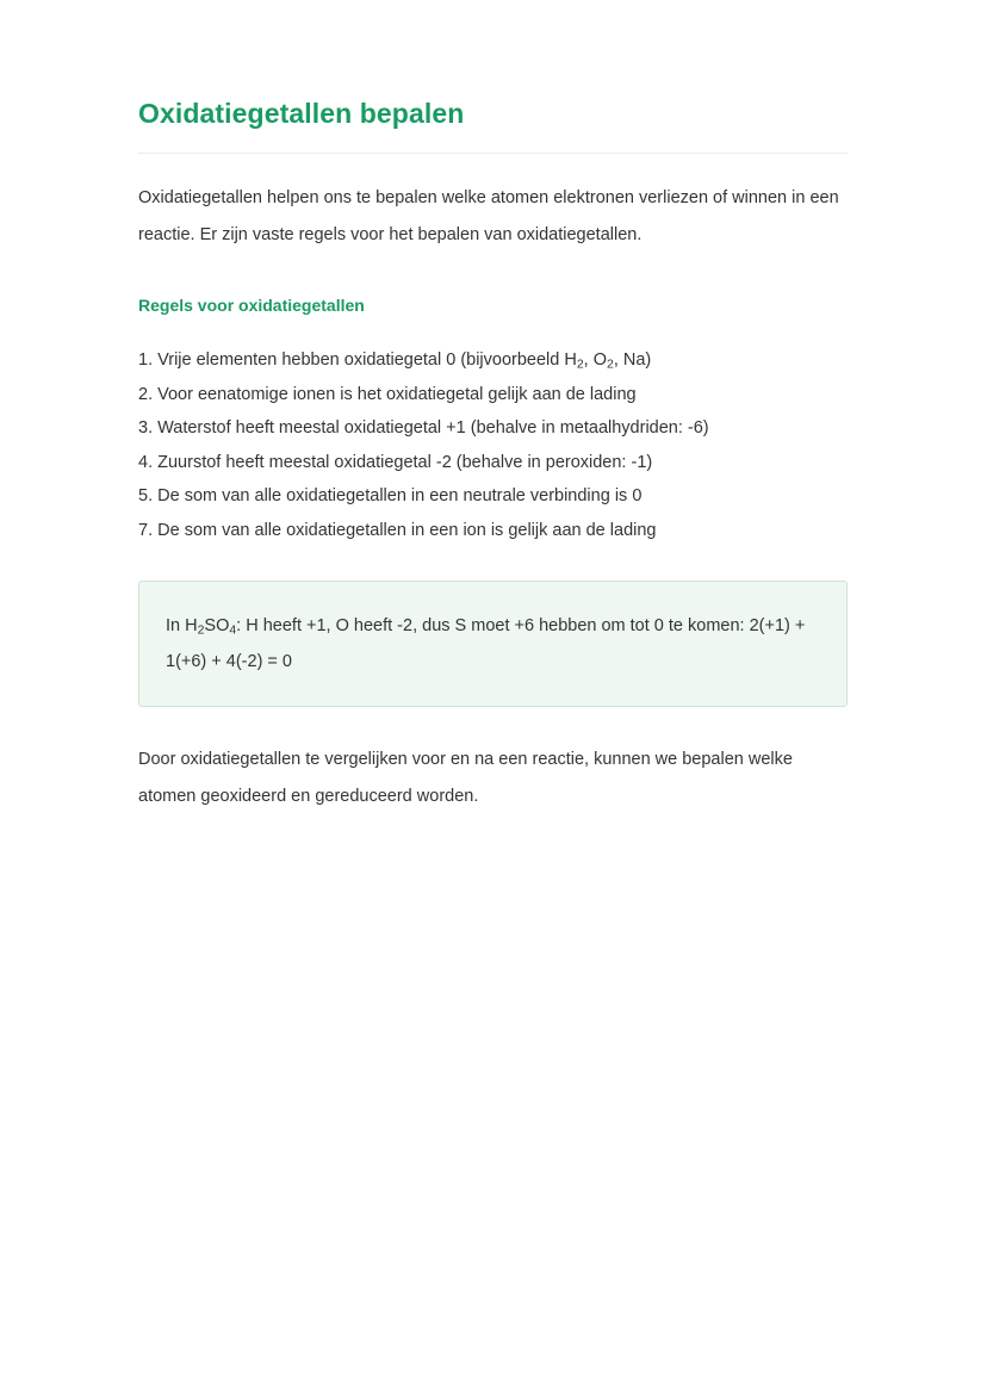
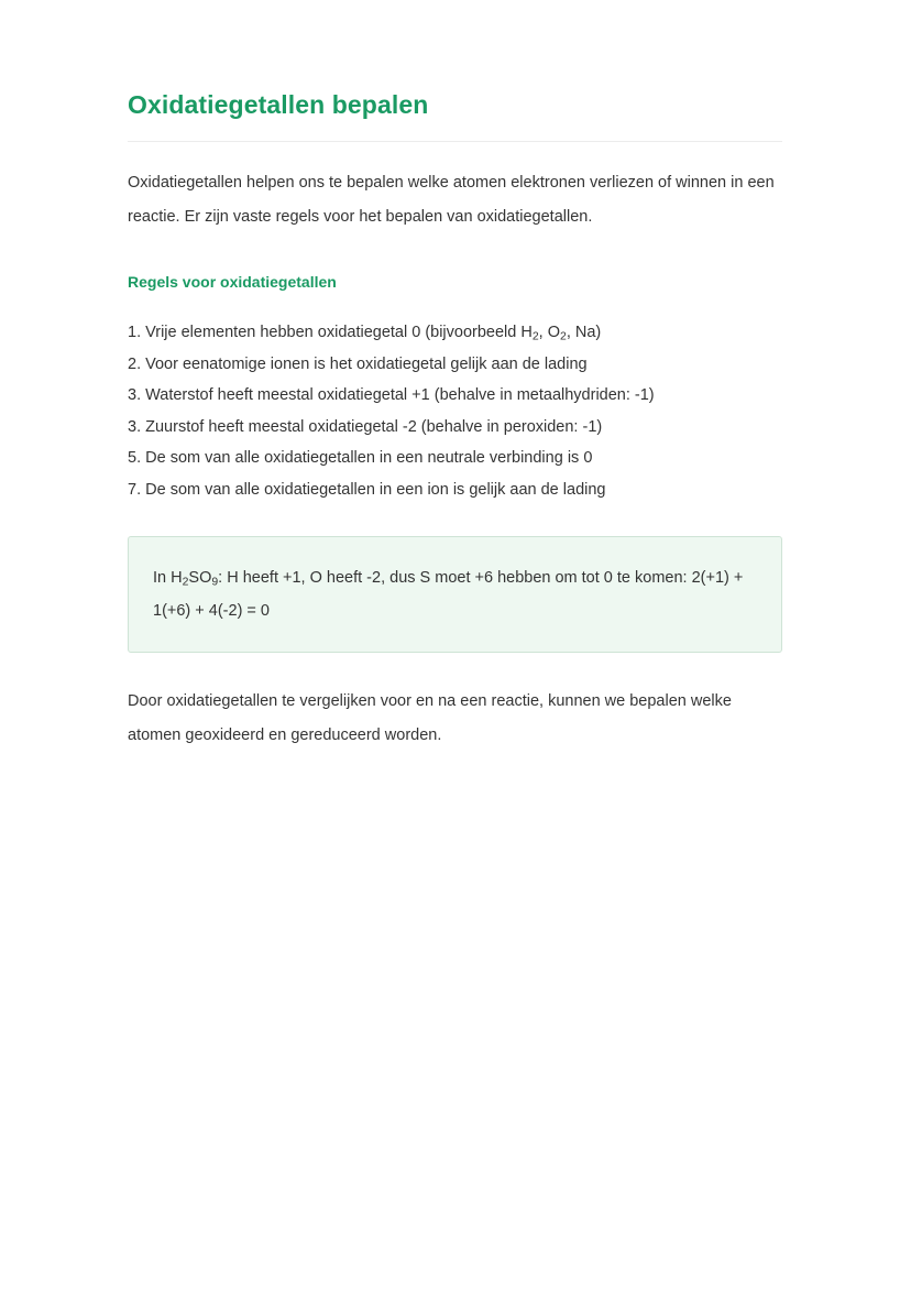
  Oxidatiegetallen bepalen
  Oxidatiegetallen helpen ons te bepalen welke atomen elektronen verliezen of winnen in een reactie. Er zijn vaste regels voor het bepalen van oxidatiegetallen.
  Regels voor oxidatiegetallen
  1. Vrije elementen hebben oxidatiegetal 0 (bijvoorbeeld H2, O2, Na)
  2. Voor eenatomige ionen is het oxidatiegetal gelijk aan de lading
- 3. Waterstof heeft meestal oxidatiegetal +1 (behalve in metaalhydriden: -6)
+ 3. Waterstof heeft meestal oxidatiegetal +1 (behalve in metaalhydriden: -1)
- 4. Zuurstof heeft meestal oxidatiegetal -2 (behalve in peroxiden: -1)
+ 3. Zuurstof heeft meestal oxidatiegetal -2 (behalve in peroxiden: -1)
  5. De som van alle oxidatiegetallen in een neutrale verbinding is 0
  7. De som van alle oxidatiegetallen in een ion is gelijk aan de lading
- In H2SO4: H heeft +1, O heeft -2, dus S moet +6 hebben om tot 0 te komen: 2(+1) + 1(+6) + 4(-2) = 0
+ In H2SO9: H heeft +1, O heeft -2, dus S moet +6 hebben om tot 0 te komen: 2(+1) + 1(+6) + 4(-2) = 0
  Door oxidatiegetallen te vergelijken voor en na een reactie, kunnen we bepalen welke atomen geoxideerd en gereduceerd worden.
